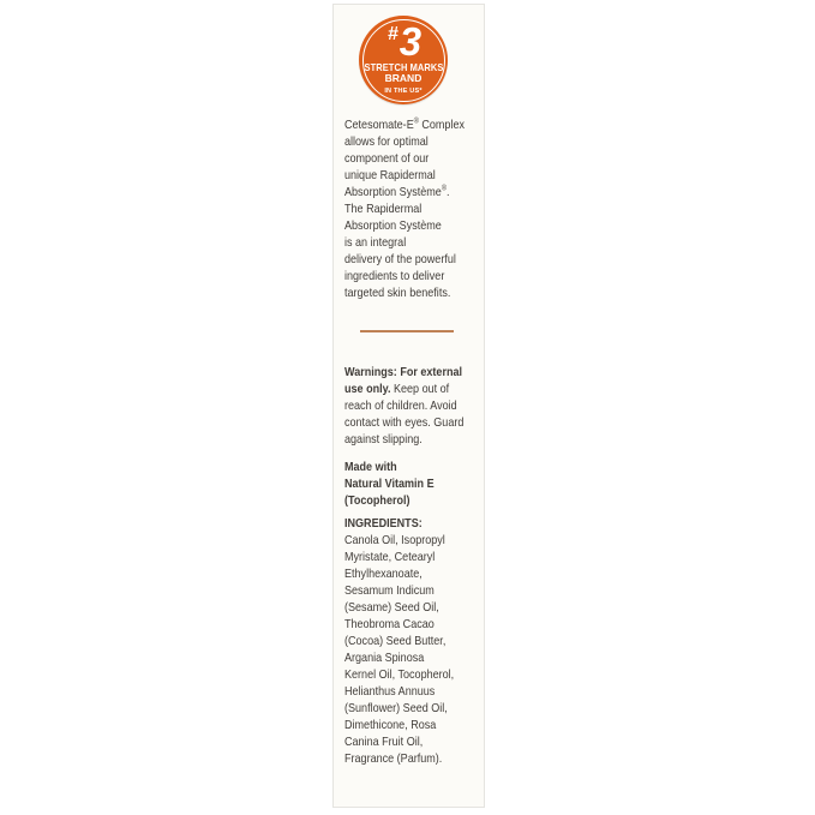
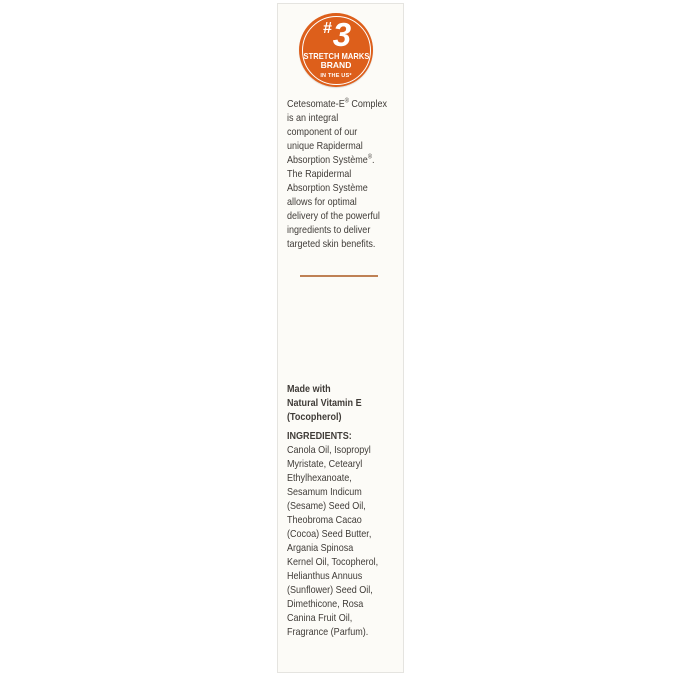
  #
  3
  STRETCH MARKS
  BRAND
  Cetesomate-E Complex
- allows for optimal
+ is an integral
  component of our
  unique Rapidermal
  Absorption Système .
  The Rapidermal
  Absorption Système
- is an integral
+ allows for optimal
  delivery of the powerful
  ingredients to deliver
  targeted skin benefits.
- Warnings: For external
- use only. Keep out of
- reach of children. Avoid
- contact with eyes. Guard
- against slipping.
  Made with
  Natural Vitamin E
  (Tocopherol)
  INGREDIENTS:
  Canola Oil, Isopropyl
  Myristate, Cetearyl
  Ethylhexanoate,
  Sesamum Indicum
  (Sesame) Seed Oil,
  Theobroma Cacao
  (Cocoa) Seed Butter,
  Argania Spinosa
  Kernel Oil, Tocopherol,
  Helianthus Annuus
  (Sunflower) Seed Oil,
  Dimethicone, Rosa
  Canina Fruit Oil,
  Fragrance (Parfum).
